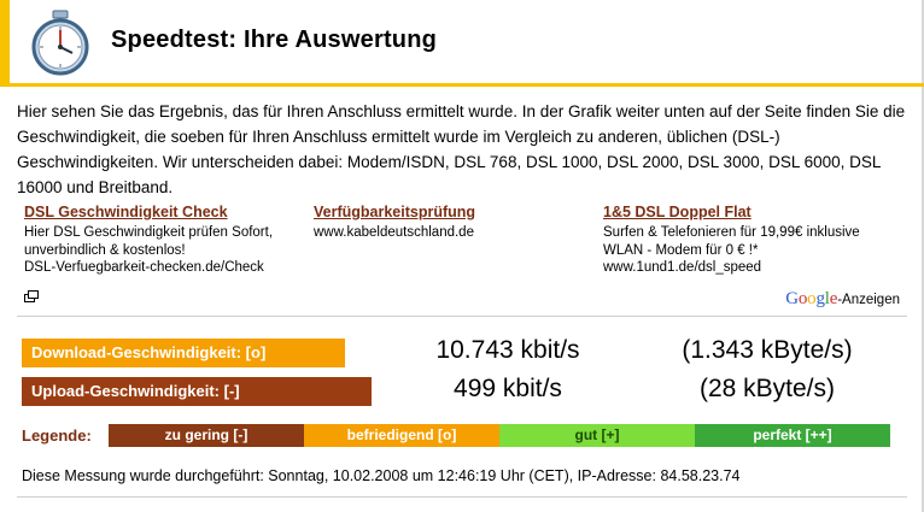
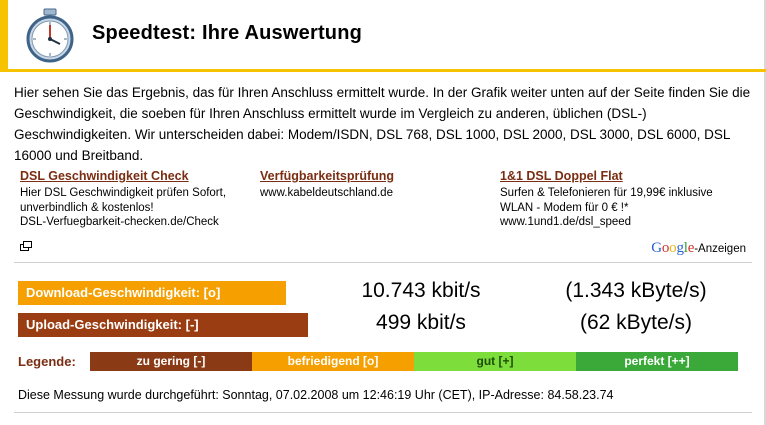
  Speedtest: Ihre Auswertung
  Hier sehen Sie das Ergebnis, das für Ihren Anschluss ermittelt wurde. In der Grafik weiter unten auf der Seite finden Sie die Geschwindigkeit, die soeben für Ihren Anschluss ermittelt wurde im Vergleich zu anderen, üblichen (DSL-) Geschwindigkeiten. Wir unterscheiden dabei: Modem/ISDN, DSL 768, DSL 1000, DSL 2000, DSL 3000, DSL 6000, DSL 16000 und Breitband.
  DSL Geschwindigkeit Check
  Hier DSL Geschwindigkeit prüfen Sofort, unverbindlich & kostenlos!
  DSL-Verfuegbarkeit-checken.de/Check
  Verfügbarkeitsprüfung
  www.kabeldeutschland.de
- 1&5 DSL Doppel Flat
+ 1&1 DSL Doppel Flat
  Surfen & Telefonieren für 19,99€ inklusive WLAN - Modem für 0 € !*
  www.1und1.de/dsl_speed
  Google-Anzeigen
  Download-Geschwindigkeit: [o]
  10.743 kbit/s
  (1.343 kByte/s)
  Upload-Geschwindigkeit: [-]
  499 kbit/s
- (28 kByte/s)
+ (62 kByte/s)
  Legende:
  zu gering [-]
  befriedigend [o]
  gut [+]
  perfekt [++]
- Diese Messung wurde durchgeführt: Sonntag, 10.02.2008 um 12:46:19 Uhr (CET), IP-Adresse: 84.58.23.74
+ Diese Messung wurde durchgeführt: Sonntag, 07.02.2008 um 12:46:19 Uhr (CET), IP-Adresse: 84.58.23.74
